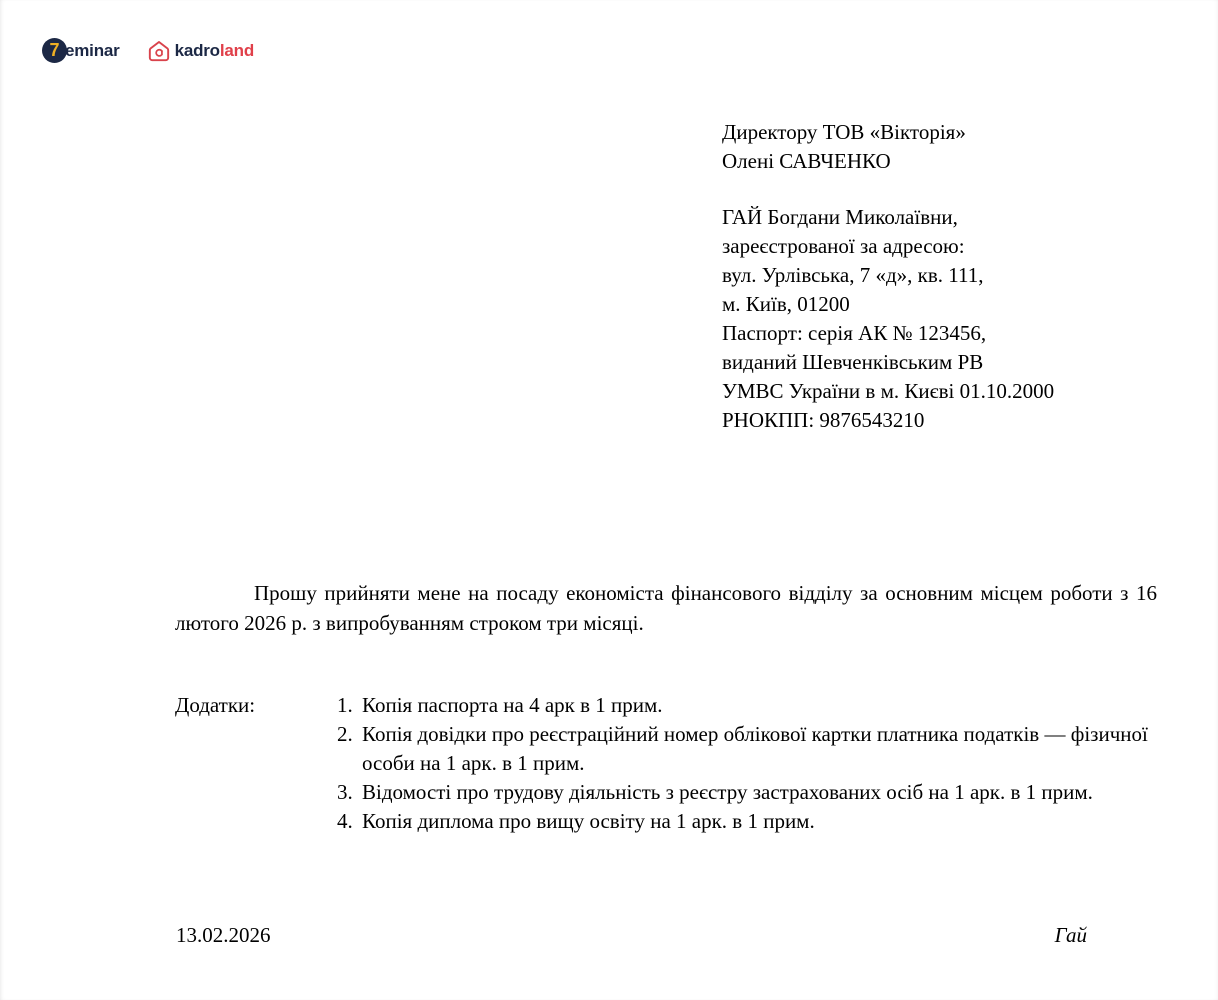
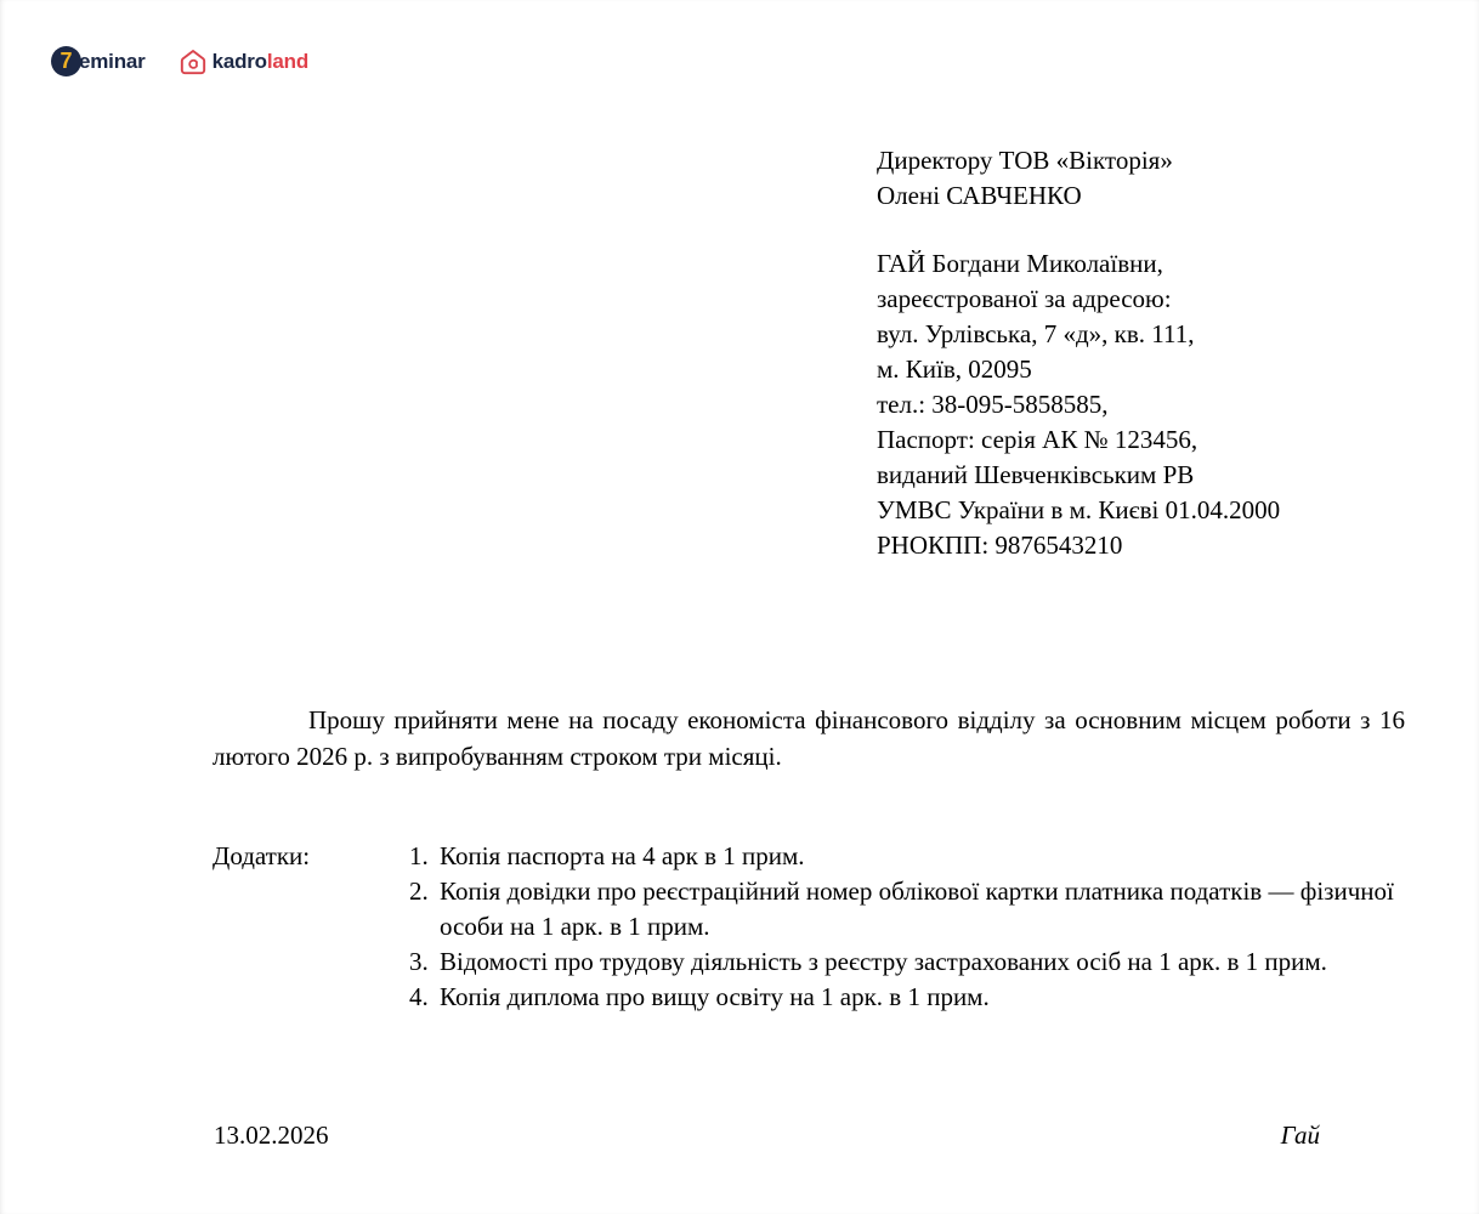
  7
  eminar
  kadroland
  Директору ТОВ «Вікторія»
  Олені САВЧЕНКО
  ГАЙ Богдани Миколаївни,
  зареєстрованої за адресою:
  вул. Урлівська, 7 «д», кв. 111,
- м. Київ, 01200
+ м. Київ, 02095
+ тел.: 38-095-5858585,
  Паспорт: серія АК № 123456,
  виданий Шевченківським РВ
- УМВС України в м. Києві 01.10.2000
+ УМВС України в м. Києві 01.04.2000
  РНОКПП: 9876543210
  Прошу прийняти мене на посаду економіста фінансового відділу за основним місцем роботи з 16 лютого 2026 р. з випробуванням строком три місяці.
  Додатки:
  Копія паспорта на 4 арк в 1 прим.
  Копія довідки про реєстраційний номер облікової картки платника податків — фізичної особи на 1 арк. в 1 прим.
  Відомості про трудову діяльність з реєстру застрахованих осіб на 1 арк. в 1 прим.
  Копія диплома про вищу освіту на 1 арк. в 1 прим.
  13.02.2026
  Гай
